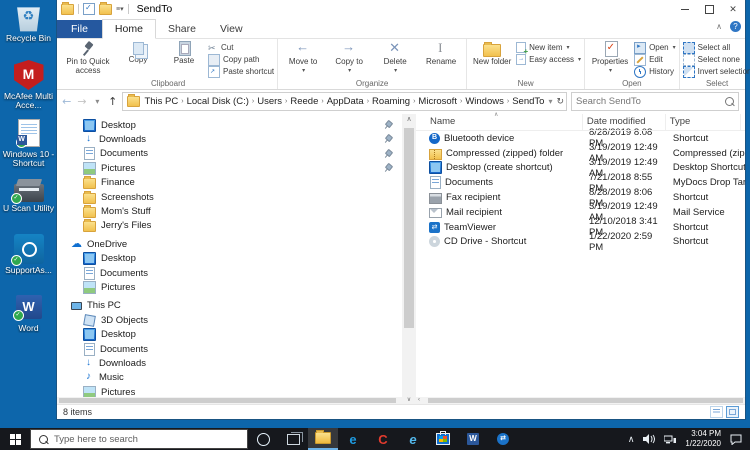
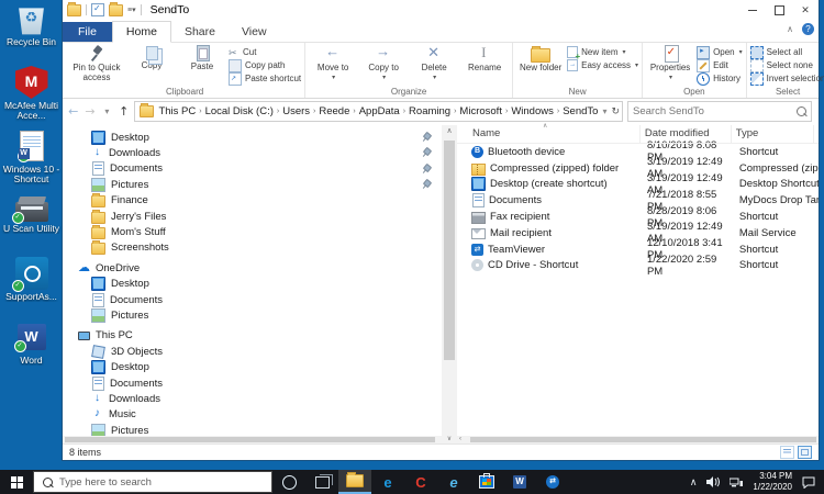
  Recycle Bin
  McAfee Multi Acce...
  Windows 10 - Shortcut
  U Scan Utility
  SupportAs...
  Word
  SendTo
  File
  Home
  Share
  View
  Pin to Quick access
  Copy
  Paste
  Cut
  Copy path
  Paste shortcut
  Clipboard
  Move to
  Copy to
  Delete
  Rename
  Organize
  New folder
  New item
  Easy access
  New
  Properties
  Open
  Edit
  History
  Open
  Select all
  Select none
  Invert selection
  Select
  This PC
  Local Disk (C:)
  Users
  Reede
  AppData
  Roaming
  Microsoft
  Windows
  SendTo
  Search SendTo
  Desktop
  Downloads
  Documents
  Pictures
  Finance
- Screenshots
+ Jerry's Files
  Mom's Stuff
- Jerry's Files
+ Screenshots
  OneDrive
  Desktop
  Documents
  Pictures
  This PC
  3D Objects
  Desktop
  Documents
  Downloads
  Music
  Pictures
  Name
  Date modified
  Type
  Bluetooth device
- 8/28/2019 8:08 PM
+ 8/10/2019 8:08 PM
  Shortcut
  Compressed (zipped) folder
  3/19/2019 12:49 AM
  Compressed (zip
  Desktop (create shortcut)
  3/19/2019 12:49 AM
  Desktop Shortcut
  Documents
  7/21/2018 8:55 PM
  MyDocs Drop Tar
  Fax recipient
  8/28/2019 8:06 PM
  Shortcut
  Mail recipient
  3/19/2019 12:49 AM
  Mail Service
  TeamViewer
  12/10/2018 3:41 PM
  Shortcut
  CD Drive - Shortcut
  1/22/2020 2:59 PM
  Shortcut
  8 items
  Type here to search
  3:04 PM
  1/22/2020
